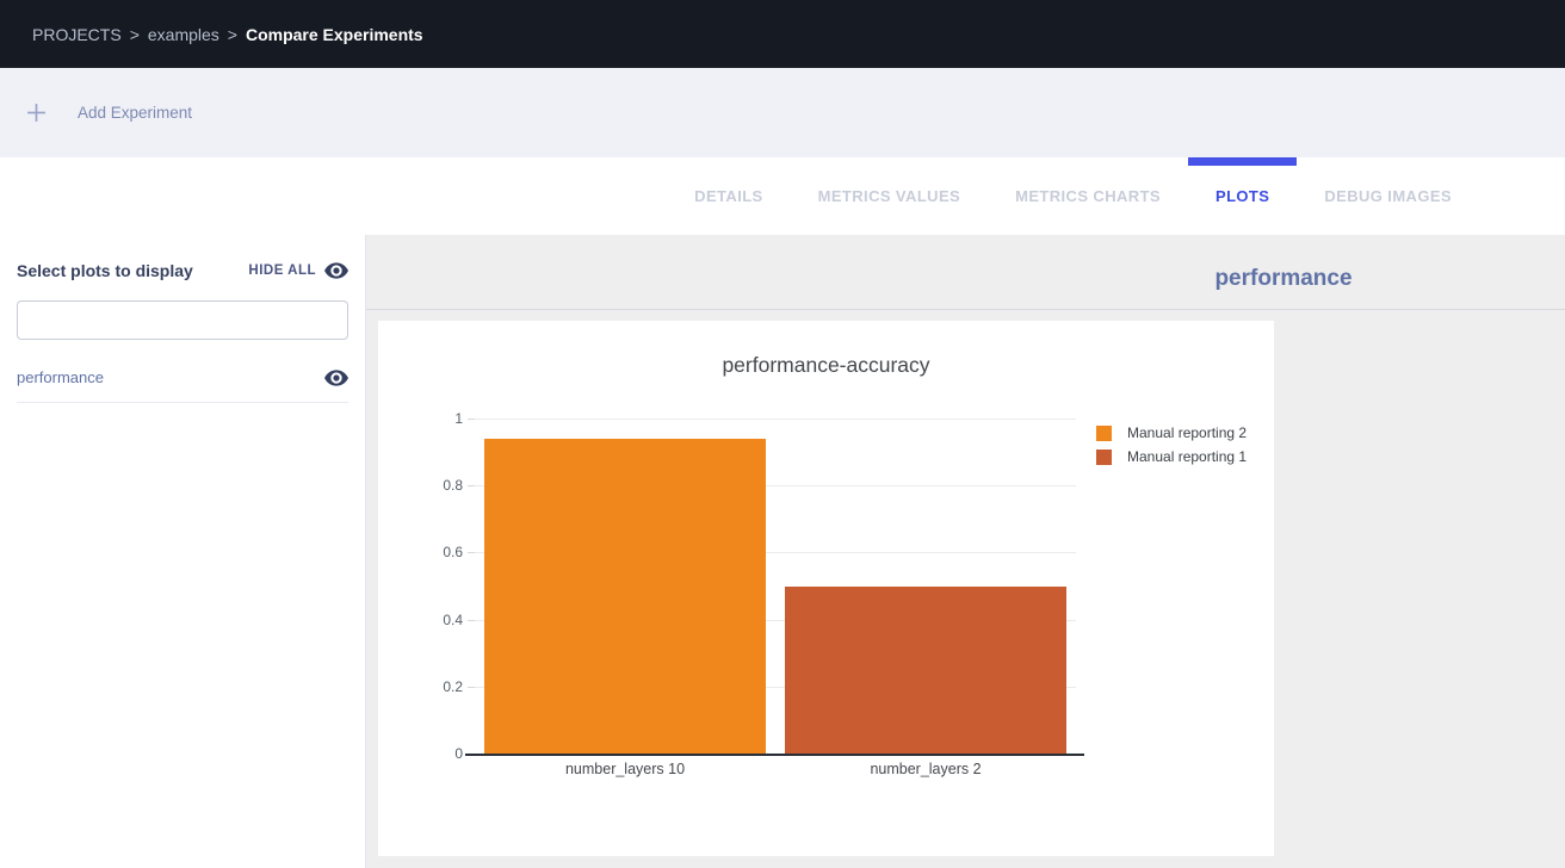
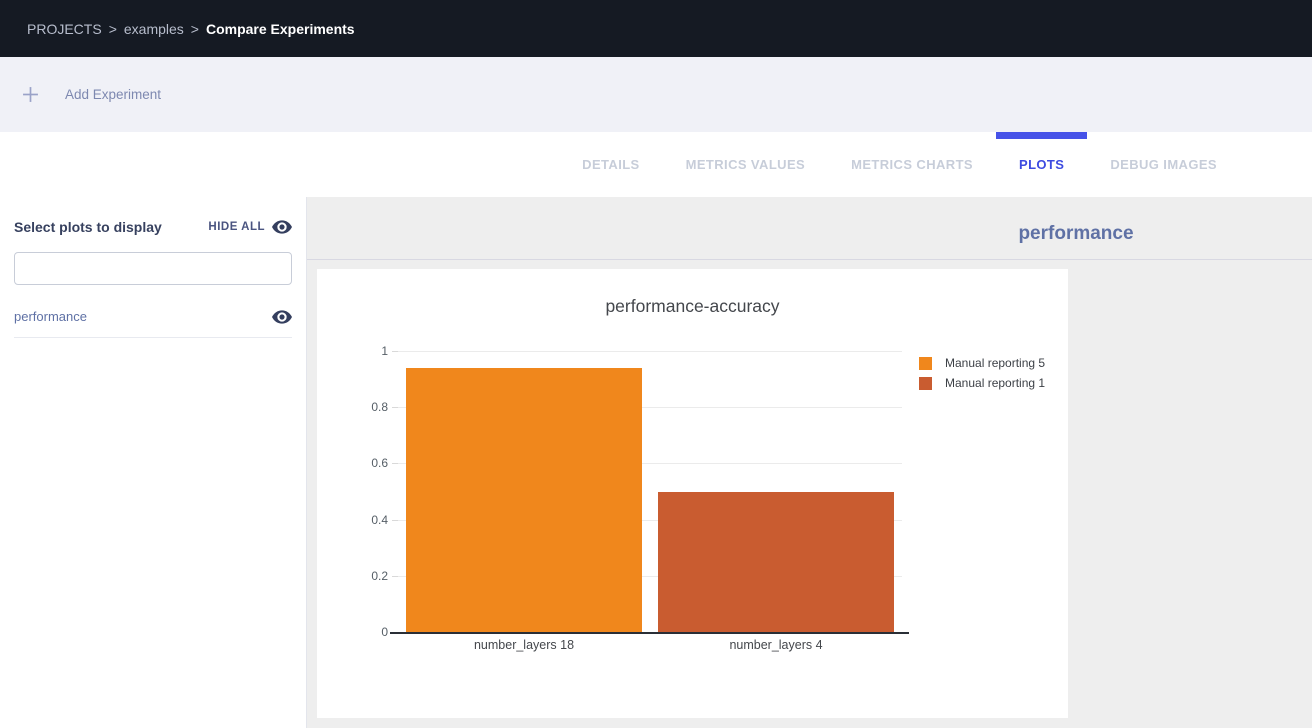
  PROJECTS
  >
  examples
  >
  Compare Experiments
  Add Experiment
  DETAILS
  METRICS VALUES
  METRICS CHARTS
  PLOTS
  DEBUG IMAGES
  Select plots to display
  HIDE ALL
  performance
  performance
  performance-accuracy
  0
  0.2
  0.4
  0.6
  0.8
  1
- number_layers 10
+ number_layers 18
- number_layers 2
+ number_layers 4
- Manual reporting 2
+ Manual reporting 5
  Manual reporting 1
